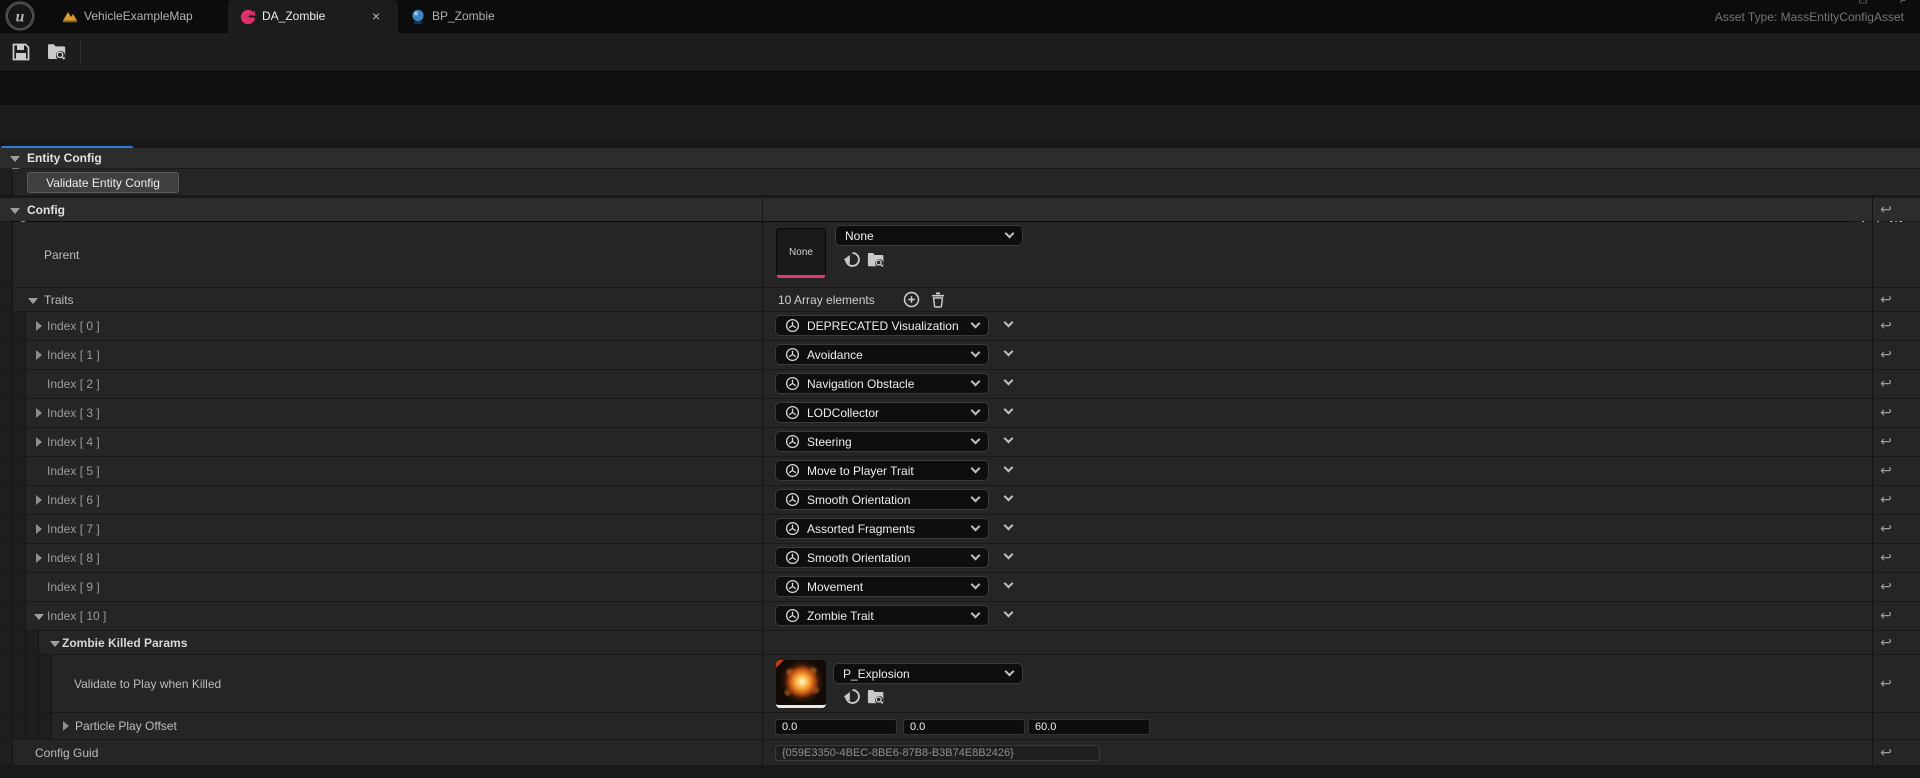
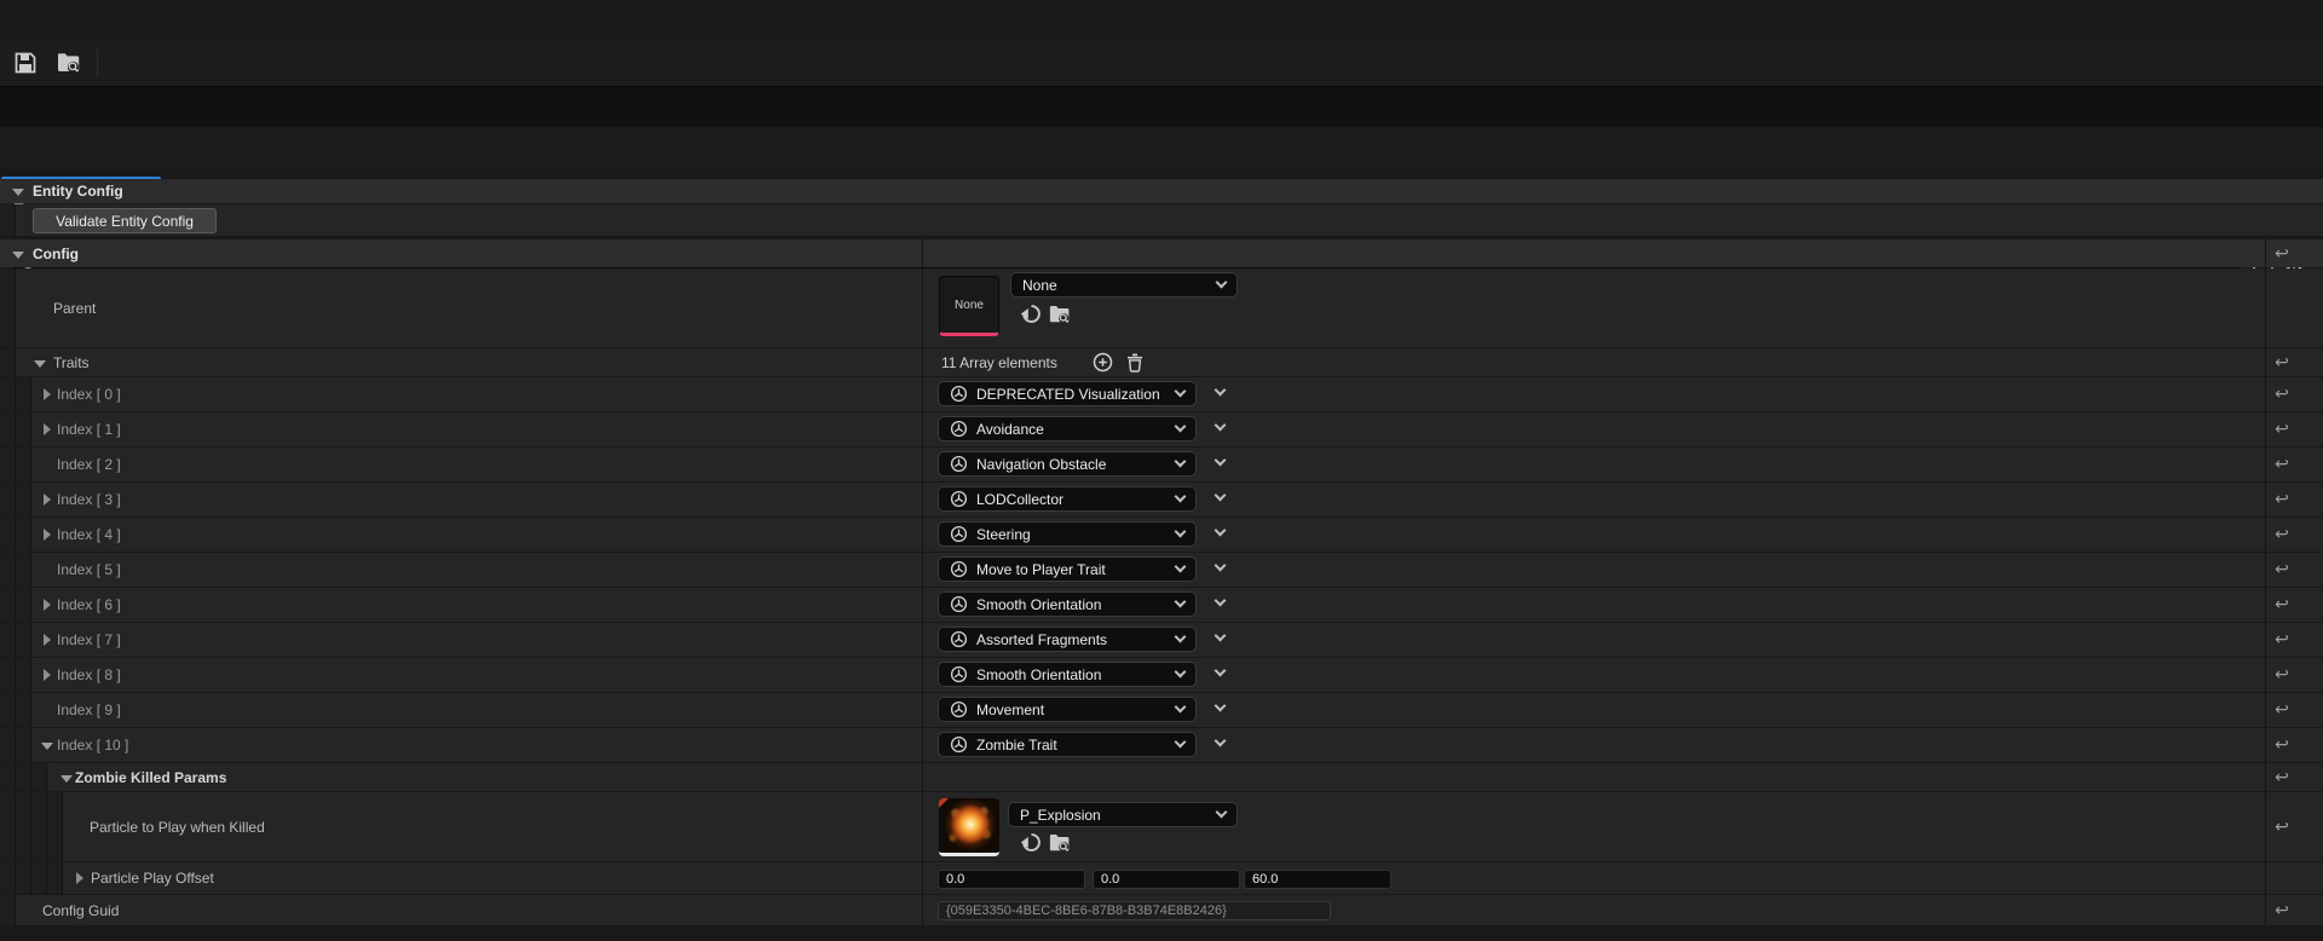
- u
- VehicleExampleMap
- DA_Zombie
- ×
- BP_Zombie
- Asset Type: MassEntityConfigAsset
- ▭
- ⌐
  Entity Config
  Validate Entity Config
  Config
  ↩
  Parent
  None
  None
  Traits
- 10 Array elements
+ 11 Array elements
  ↩
  Index [ 0 ]
  DEPRECATED Visualization
  ↩
  Index [ 1 ]
  Avoidance
  ↩
  Index [ 2 ]
  Navigation Obstacle
  ↩
  Index [ 3 ]
  LODCollector
  ↩
  Index [ 4 ]
  Steering
  ↩
  Index [ 5 ]
  Move to Player Trait
  ↩
  Index [ 6 ]
  Smooth Orientation
  ↩
  Index [ 7 ]
  Assorted Fragments
  ↩
  Index [ 8 ]
  Smooth Orientation
  ↩
  Index [ 9 ]
  Movement
  ↩
  Index [ 10 ]
  Zombie Trait
  ↩
  Zombie Killed Params
  ↩
- Validate to Play when Killed
+ Particle to Play when Killed
  P_Explosion
  ↩
  Particle Play Offset
  0.0
  0.0
  60.0
  Config Guid
  {059E3350-4BEC-8BE6-87B8-B3B74E8B2426}
  ↩
